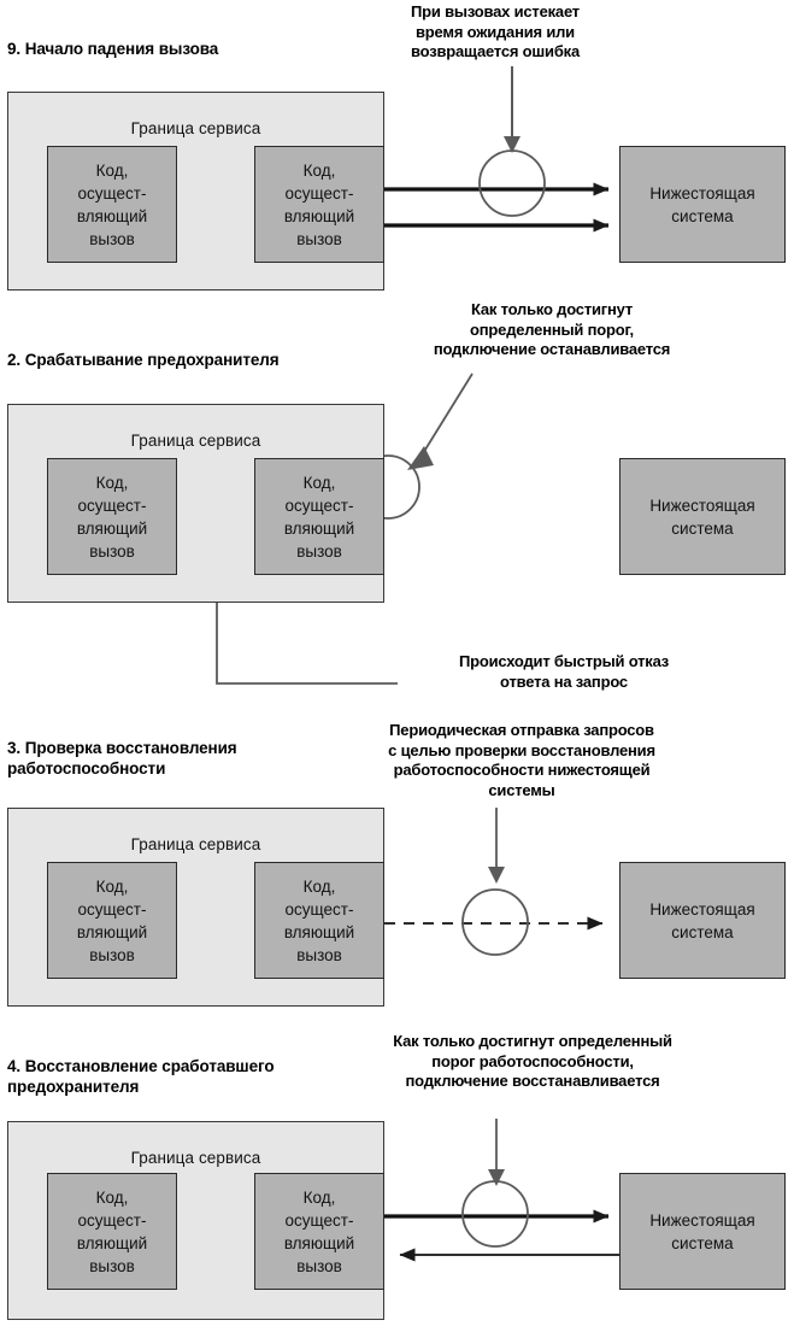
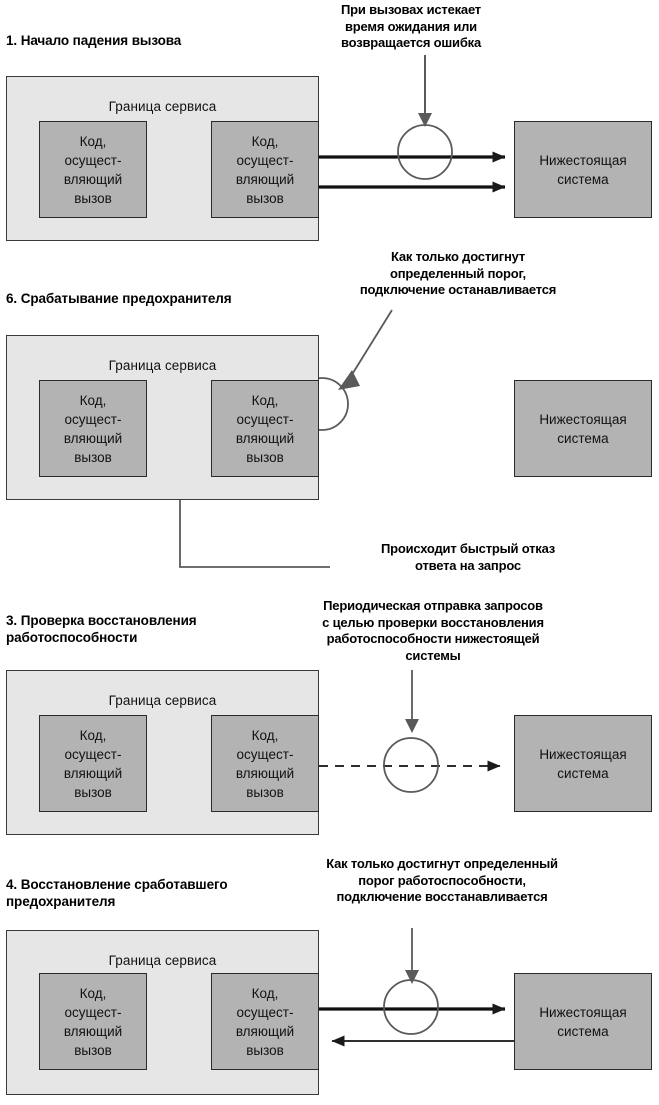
- 9. Начало падения вызова
+ 1. Начало падения вызова
  При вызовах истекает
  время ожидания или
  возвращается ошибка
  Граница сервиса
  Код,
  осущест-
  вляющий
  вызов
  Код,
  осущест-
  вляющий
  вызов
  Нижестоящая
  система
- 2. Срабатывание предохранителя
+ 6. Срабатывание предохранителя
  Как только достигнут
  определенный порог,
  подключение останавливается
  Граница сервиса
  Код,
  осущест-
  вляющий
  вызов
  Код,
  осущест-
  вляющий
  вызов
  Нижестоящая
  система
  Происходит быстрый отказ
  ответа на запрос
  3. Проверка восстановления
  работоспособности
  Периодическая отправка запросов
  с целью проверки восстановления
  работоспособности нижестоящей
  системы
  Граница сервиса
  Код,
  осущест-
  вляющий
  вызов
  Код,
  осущест-
  вляющий
  вызов
  Нижестоящая
  система
  4. Восстановление сработавшего
  предохранителя
  Как только достигнут определенный
  порог работоспособности,
  подключение восстанавливается
  Граница сервиса
  Код,
  осущест-
  вляющий
  вызов
  Код,
  осущест-
  вляющий
  вызов
  Нижестоящая
  система
